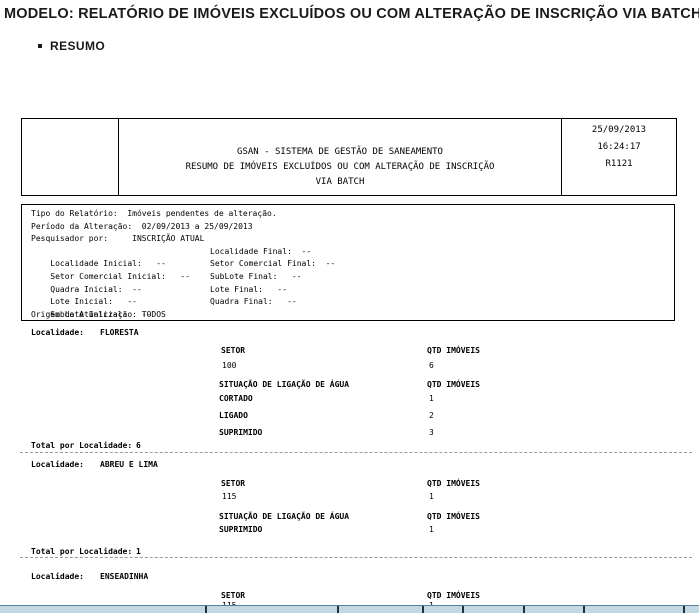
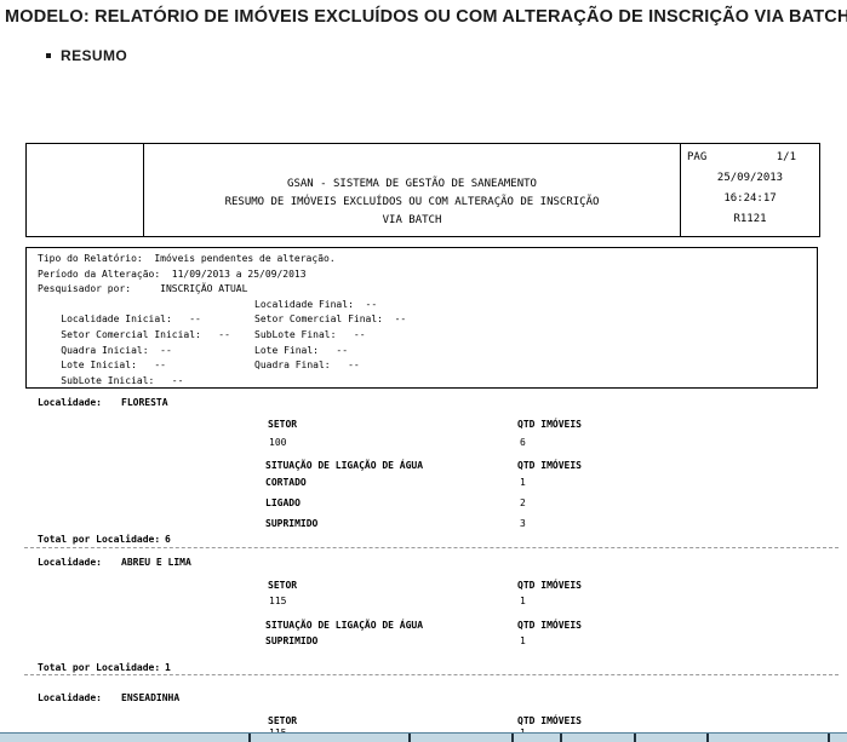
  MODELO: RELATÓRIO DE IMÓVEIS EXCLUÍDOS OU COM ALTERAÇÃO DE INSCRIÇÃO VIA BATCH
  RESUMO
  GSAN - SISTEMA DE GESTÃO DE SANEAMENTO
  RESUMO DE IMÓVEIS EXCLUÍDOS OU COM ALTERAÇÃO DE INSCRIÇÃO
  VIA BATCH
+ PAG
+ 1/1
  25/09/2013
  16:24:17
  R1121
  Tipo do Relatório: Imóveis pendentes de alteração.
- Período da Alteração: 02/09/2013 a 25/09/2013
+ Período da Alteração: 11/09/2013 a 25/09/2013
  Pesquisador por: INSCRIÇÃO ATUAL
  Localidade Inicial: --
  Localidade Final: --
  Setor Comercial Inicial: --
  Setor Comercial Final: --
  Quadra Inicial: --
  SubLote Final: --
  Lote Inicial: --
  Lote Final: --
  SubLote Inicial: --
  Quadra Final: --
- Origem da Atualização: TODOS
  Localidade:
  FLORESTA
  SETOR
  QTD IMÓVEIS
  100
  6
  SITUAÇÃO DE LIGAÇÃO DE ÁGUA
  QTD IMÓVEIS
  CORTADO
  1
  LIGADO
  2
  SUPRIMIDO
  3
  Total por Localidade:
  6
  Localidade:
  ABREU E LIMA
  SETOR
  QTD IMÓVEIS
  115
  1
  SITUAÇÃO DE LIGAÇÃO DE ÁGUA
  QTD IMÓVEIS
  SUPRIMIDO
  1
  Total por Localidade:
  1
  Localidade:
  ENSEADINHA
  SETOR
  QTD IMÓVEIS
